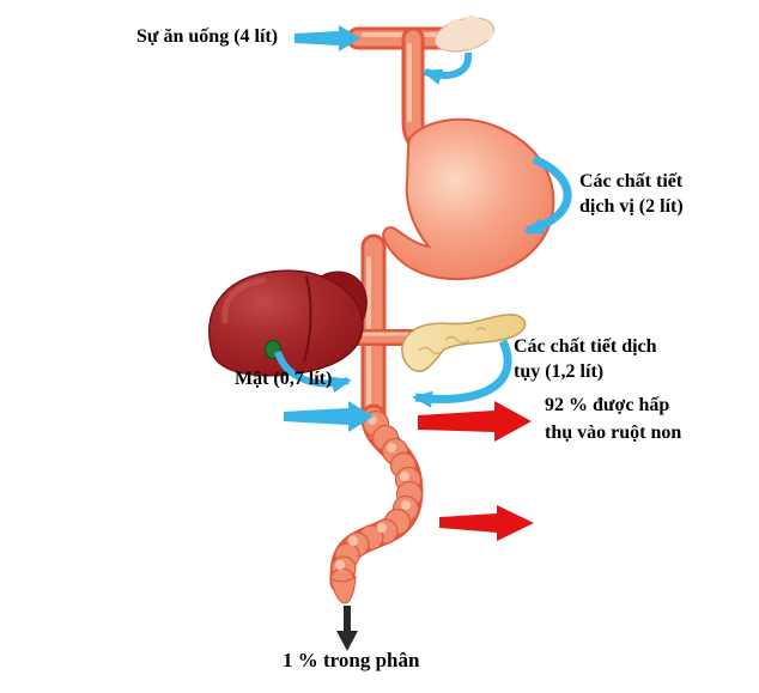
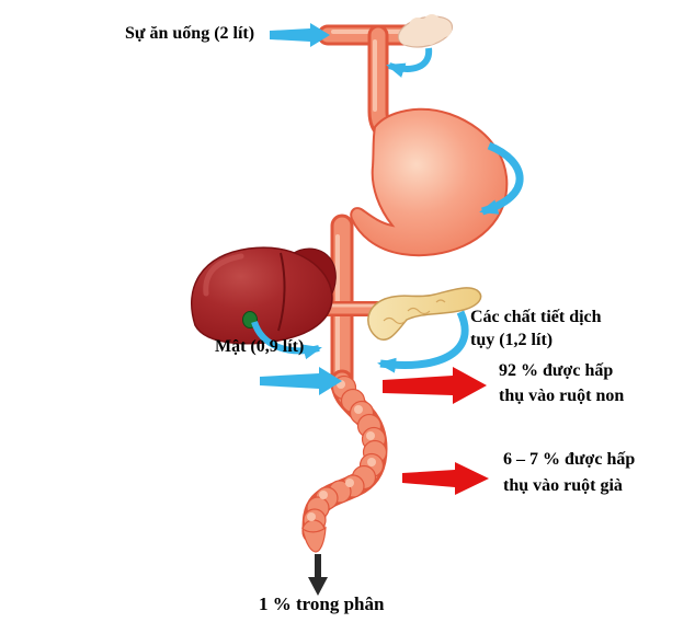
- Sự ăn uống (4 lít)
+ Sự ăn uống (2 lít)
- Các chất tiết
- dịch vị (2 lít)
- Mật (0,7 lít)
+ Mật (0,9 lít)
  Các chất tiết dịch
  tụy (1,2 lít)
  92 % được hấp
  thụ vào ruột non
+ 6 – 7 % được hấp
+ thụ vào ruột già
  1 % trong phân
